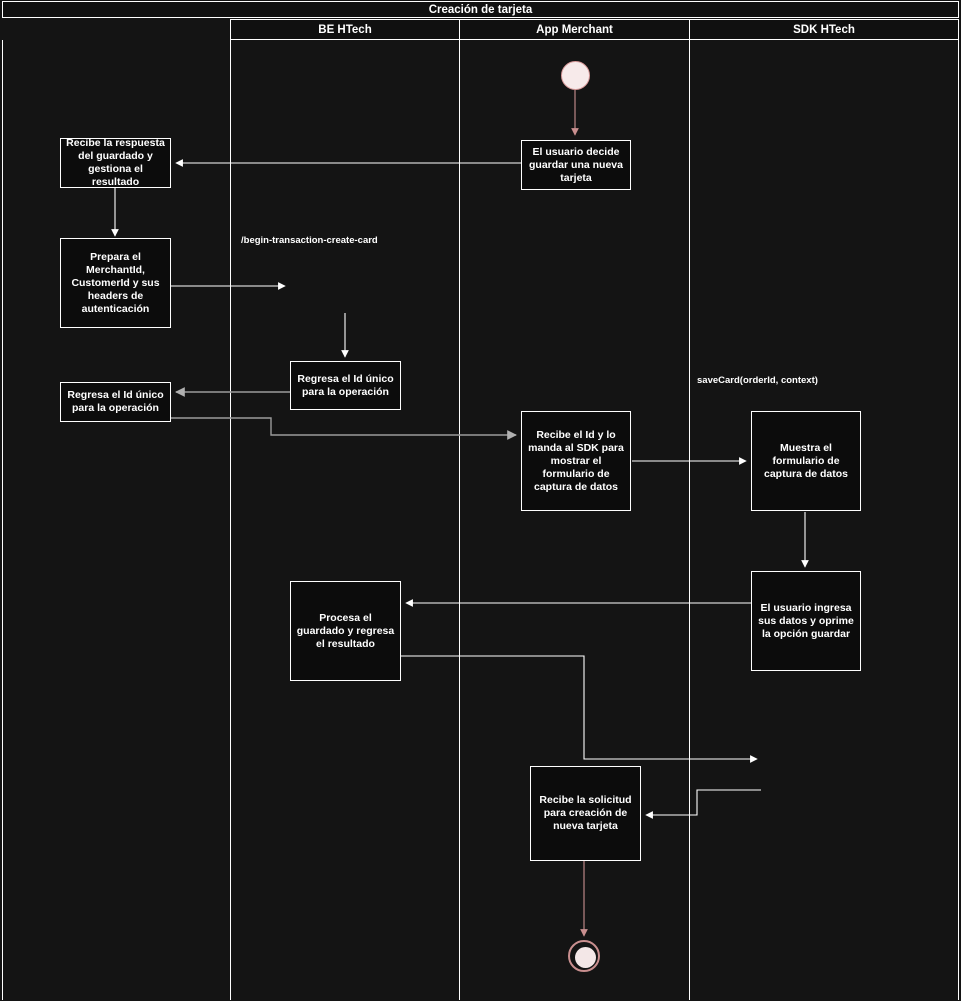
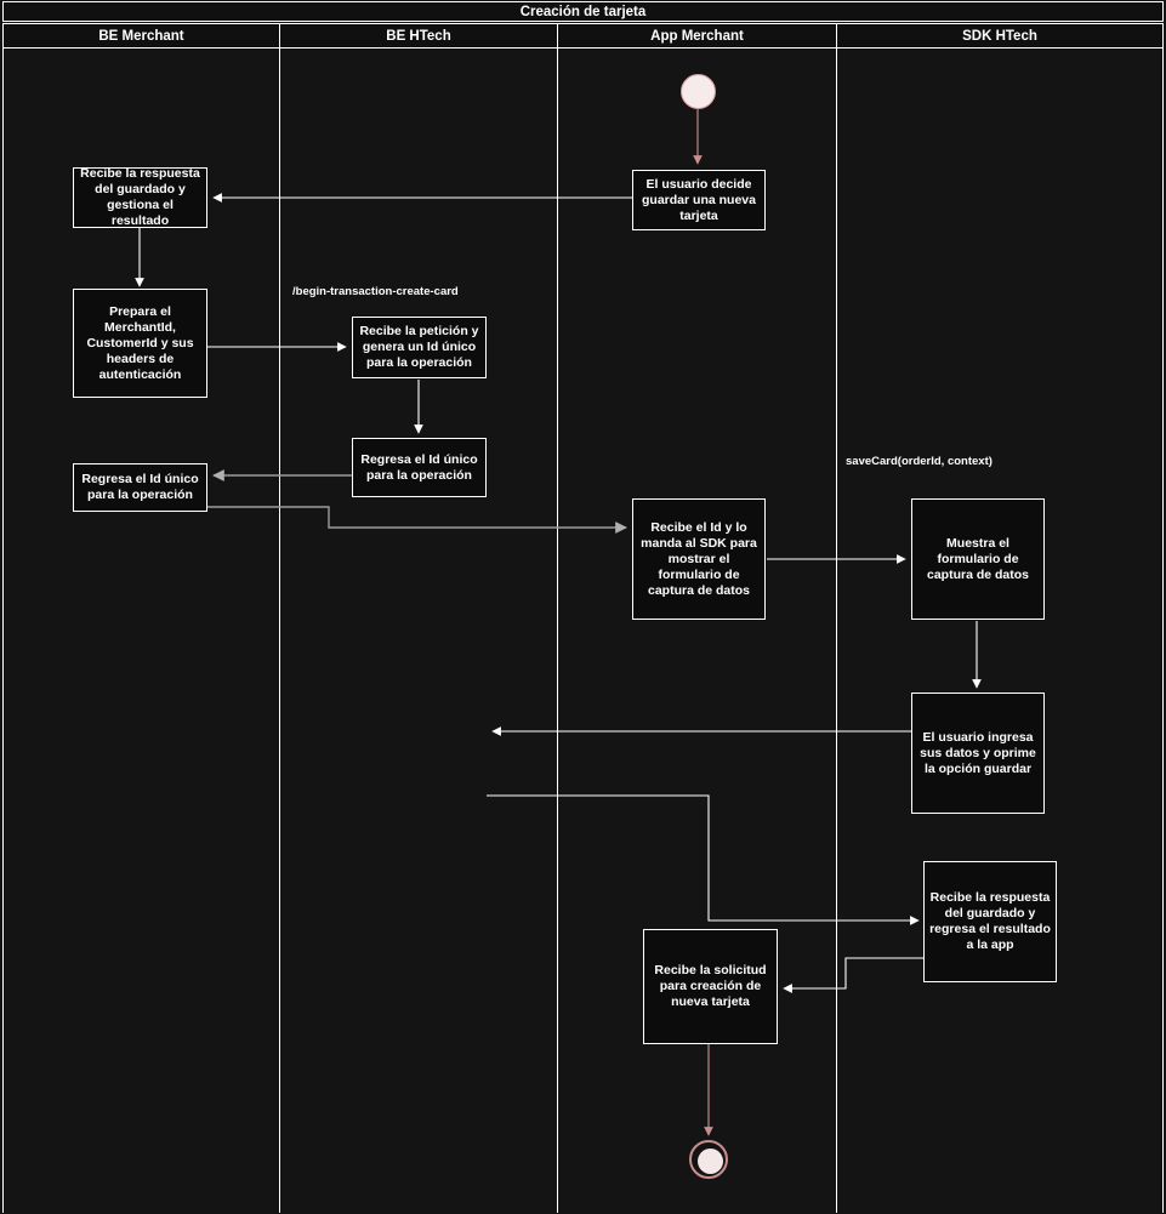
  Creación de tarjeta
+ BE Merchant
  BE HTech
  App Merchant
  SDK HTech
  Recibe la respuesta del guardado y gestiona el resultado
  Prepara el MerchantId, CustomerId y sus headers de autenticación
  Regresa el Id único para la operación
+ Recibe la petición y genera un Id único para la operación
  Regresa el Id único para la operación
- Procesa el guardado y regresa el resultado
  El usuario decide guardar una nueva tarjeta
  Recibe el Id y lo manda al SDK para mostrar el formulario de captura de datos
  Recibe la solicitud para creación de nueva tarjeta
  Muestra el formulario de captura de datos
  El usuario ingresa sus datos y oprime la opción guardar
+ Recibe la respuesta del guardado y regresa el resultado a la app
  /begin-transaction-create-card
  saveCard(orderId, context)
